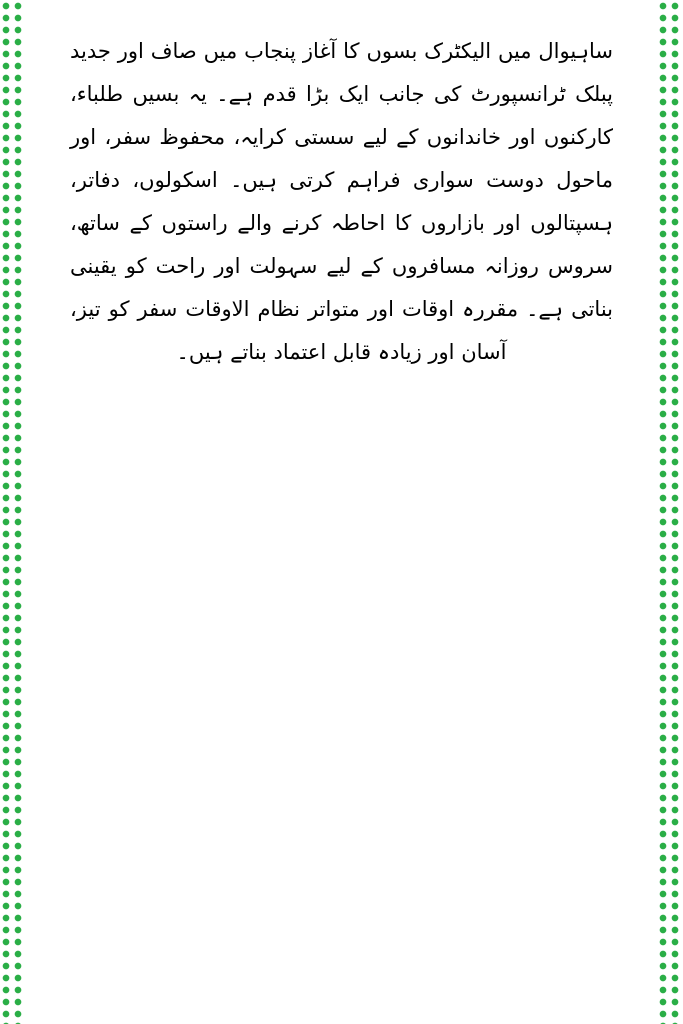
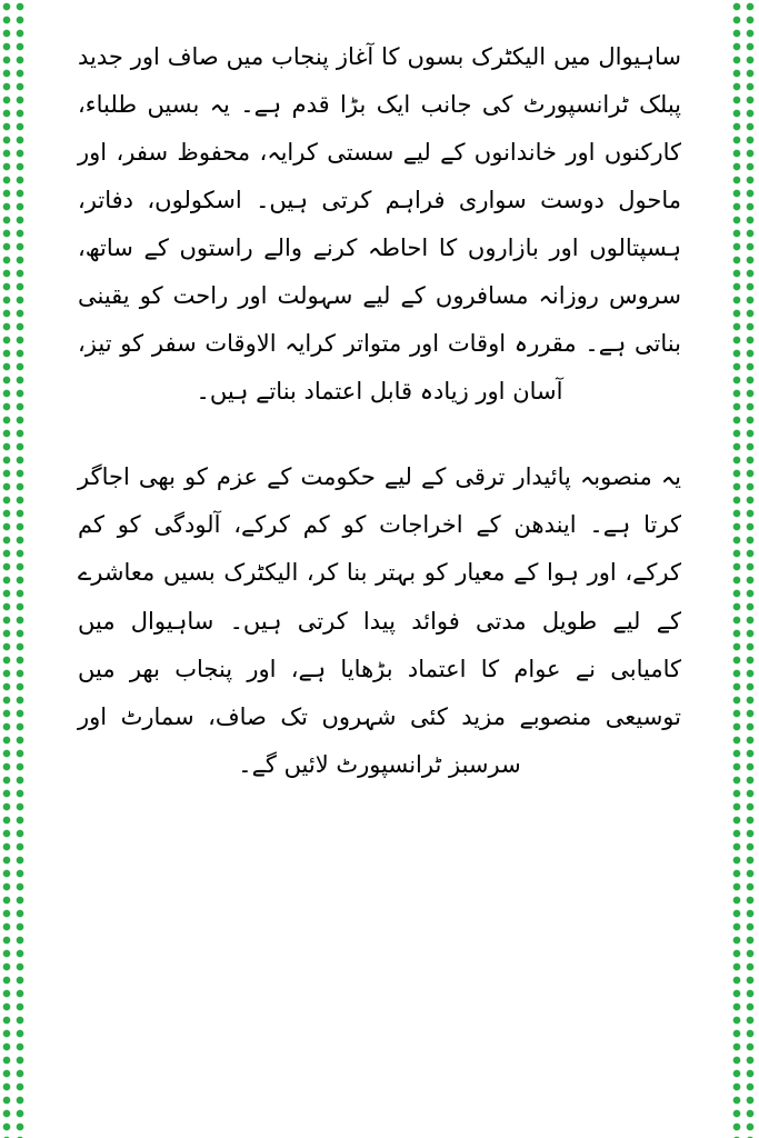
- ساہیوال میں الیکٹرک بسوں کا آغاز پنجاب میں صاف اور جدید پبلک ٹرانسپورٹ کی جانب ایک بڑا قدم ہے۔ یہ بسیں طلباء، کارکنوں اور خاندانوں کے لیے سستی کرایہ، محفوظ سفر، اور ماحول دوست سواری فراہم کرتی ہیں۔ اسکولوں، دفاتر، ہسپتالوں اور بازاروں کا احاطہ کرنے والے راستوں کے ساتھ، سروس روزانہ مسافروں کے لیے سہولت اور راحت کو یقینی بناتی ہے۔ مقررہ اوقات اور متواتر نظام الاوقات سفر کو تیز، آسان اور زیادہ قابل اعتماد بناتے ہیں۔
+ ساہیوال میں الیکٹرک بسوں کا آغاز پنجاب میں صاف اور جدید پبلک ٹرانسپورٹ کی جانب ایک بڑا قدم ہے۔ یہ بسیں طلباء، کارکنوں اور خاندانوں کے لیے سستی کرایہ، محفوظ سفر، اور ماحول دوست سواری فراہم کرتی ہیں۔ اسکولوں، دفاتر، ہسپتالوں اور بازاروں کا احاطہ کرنے والے راستوں کے ساتھ، سروس روزانہ مسافروں کے لیے سہولت اور راحت کو یقینی بناتی ہے۔ مقررہ اوقات اور متواتر کرایہ الاوقات سفر کو تیز، آسان اور زیادہ قابل اعتماد بناتے ہیں۔
+ یہ منصوبہ پائیدار ترقی کے لیے حکومت کے عزم کو بھی اجاگر کرتا ہے۔ ایندھن کے اخراجات کو کم کرکے، آلودگی کو کم کرکے، اور ہوا کے معیار کو بہتر بنا کر، الیکٹرک بسیں معاشرے کے لیے طویل مدتی فوائد پیدا کرتی ہیں۔ ساہیوال میں کامیابی نے عوام کا اعتماد بڑھایا ہے، اور پنجاب بھر میں توسیعی منصوبے مزید کئی شہروں تک صاف، سمارٹ اور سرسبز ٹرانسپورٹ لائیں گے۔
